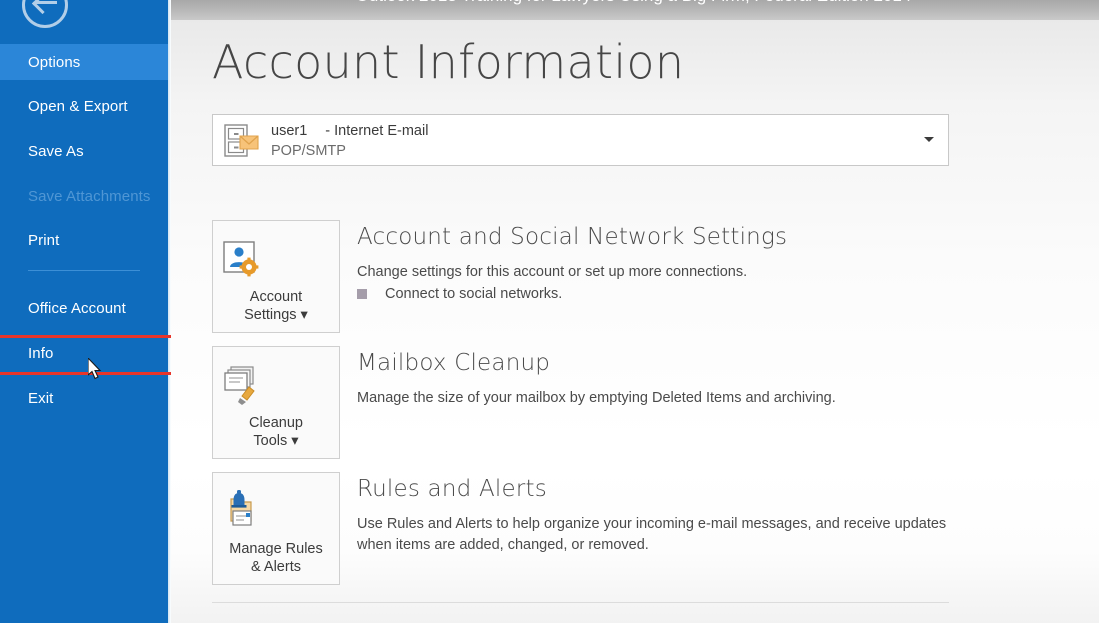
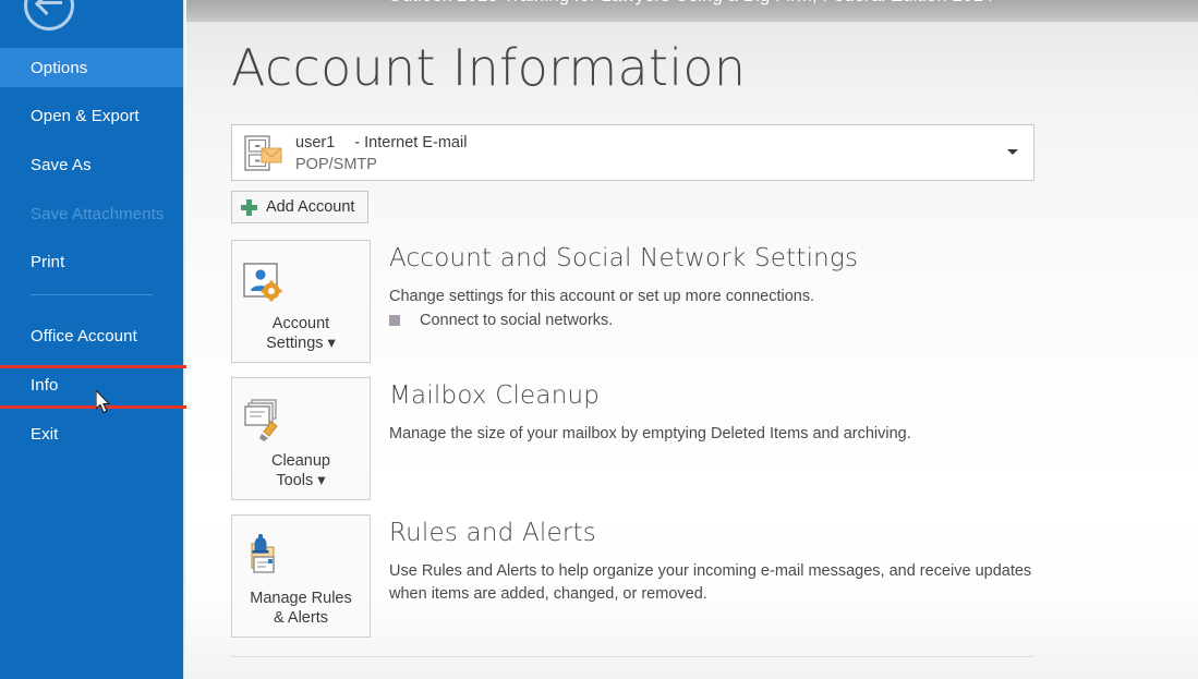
  Options
  Open & Export
  Save As
  Save Attachments
  Print
  Office Account
  Info
  Exit
  Account Information
  user1 - Internet E-mail
  POP/SMTP
+ Add Account
  Account
  Settings ▾
  Account and Social Network Settings
  Change settings for this account or set up more connections.
  Connect to social networks.
  Cleanup
  Tools ▾
  Mailbox Cleanup
  Manage the size of your mailbox by emptying Deleted Items and archiving.
  Manage Rules
  & Alerts
  Rules and Alerts
  Use Rules and Alerts to help organize your incoming e-mail messages, and receive updates when items are added, changed, or removed.
